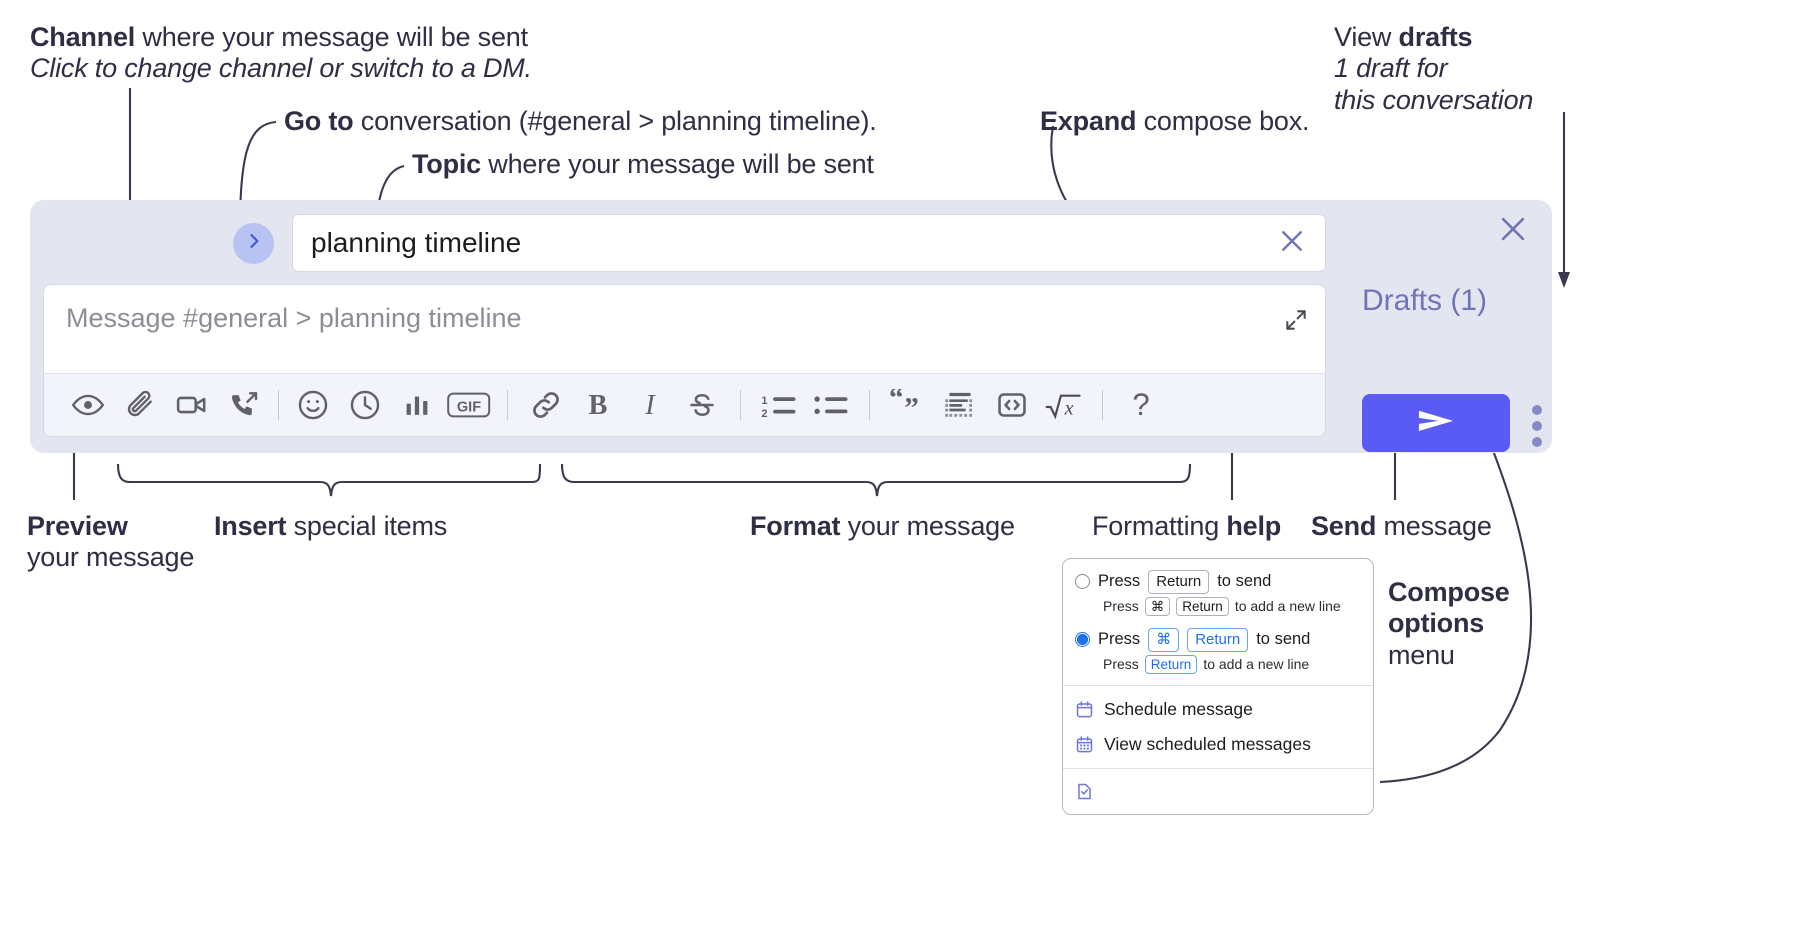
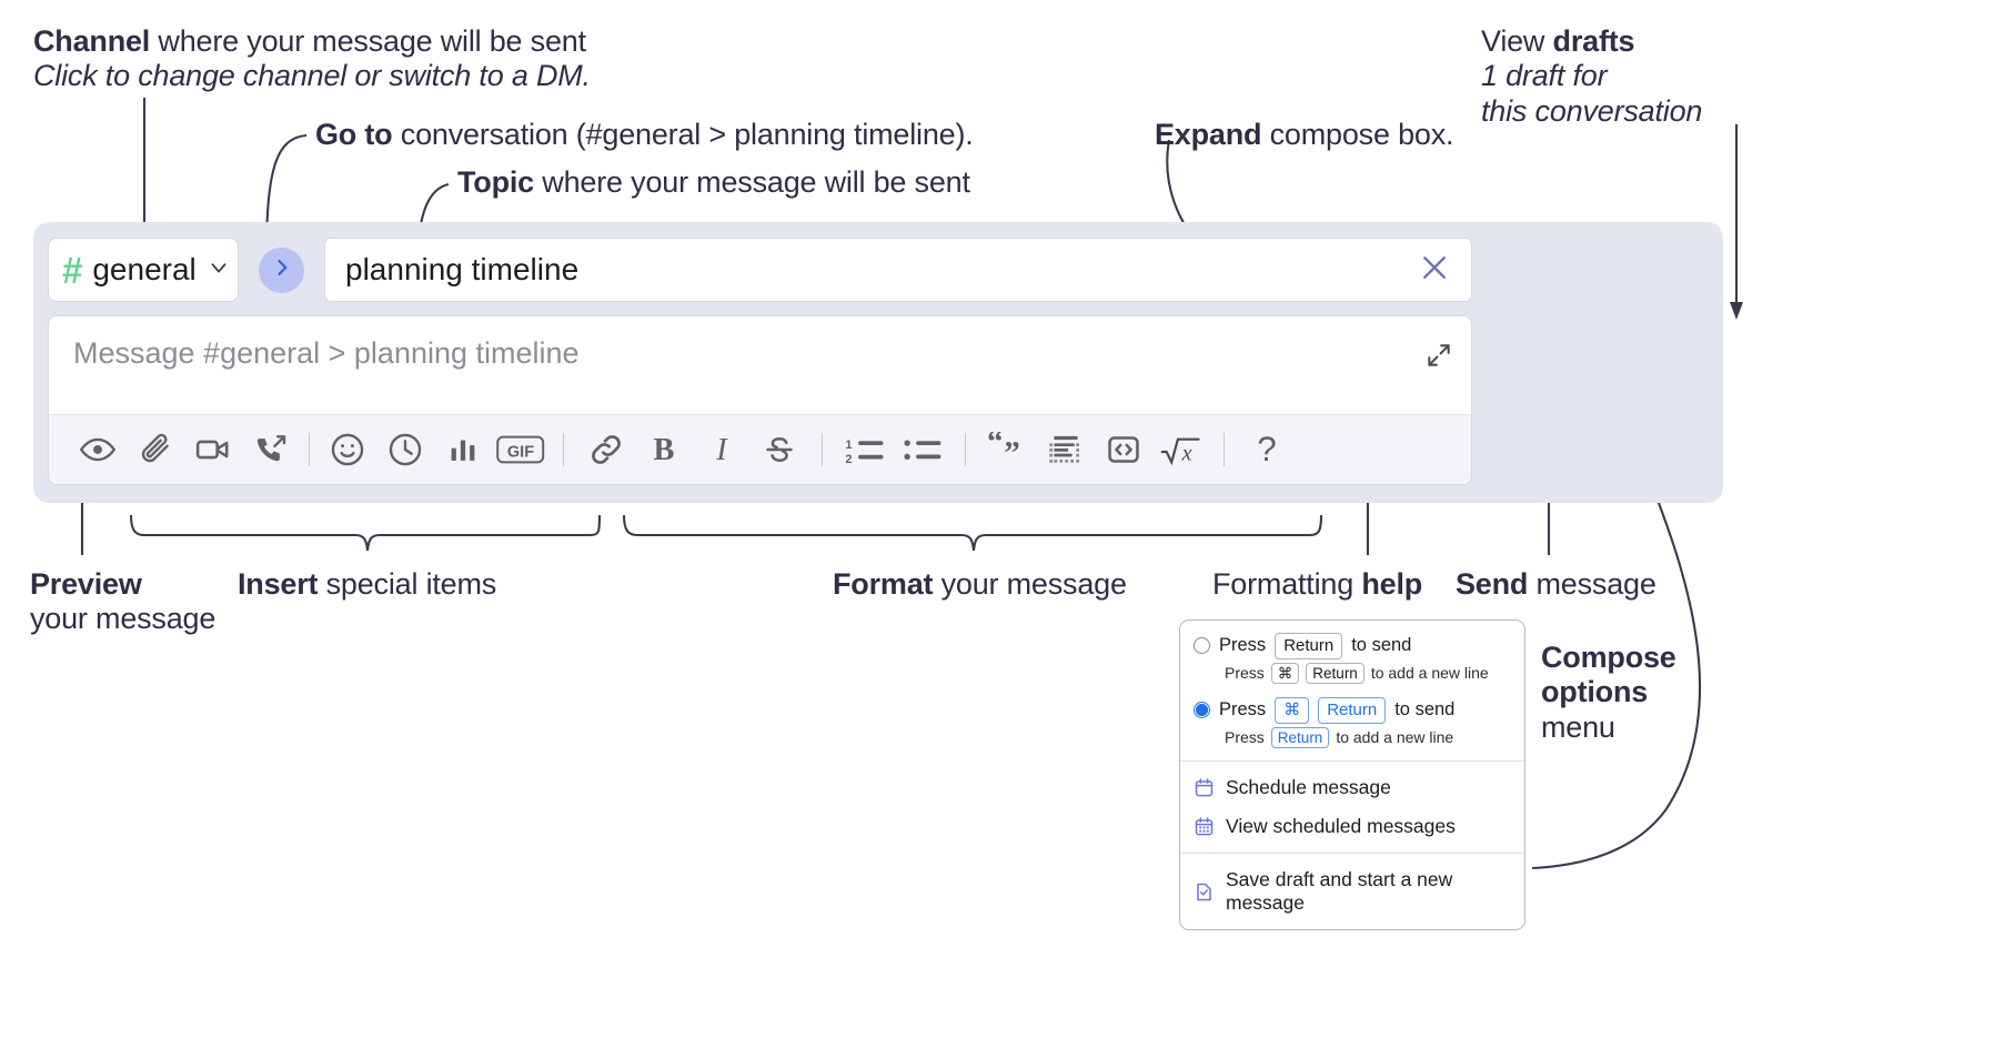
  Channel where your message will be sent
  Click to change channel or switch to a DM.
  Go to conversation (#general > planning timeline).
  Topic where your message will be sent
  Expand compose box.
  View drafts
  1 draft for
  this conversation
  Preview
  your message
  Insert special items
  Format your message
  Formatting help
  Send message
  Compose
  options
  menu
+ #
+ general
  planning timeline
  Message #general > planning timeline
  GIF
  B
  I
  1
  2
  “
  ”
  x
  ?
- Drafts (1)
  Press
  Return
  to send
  Press
  ⌘
  Return
  to add a new line
  Press
  ⌘
  Return
  to send
  Press
  Return
  to add a new line
  Schedule message
  View scheduled messages
+ Save draft and start a new message
